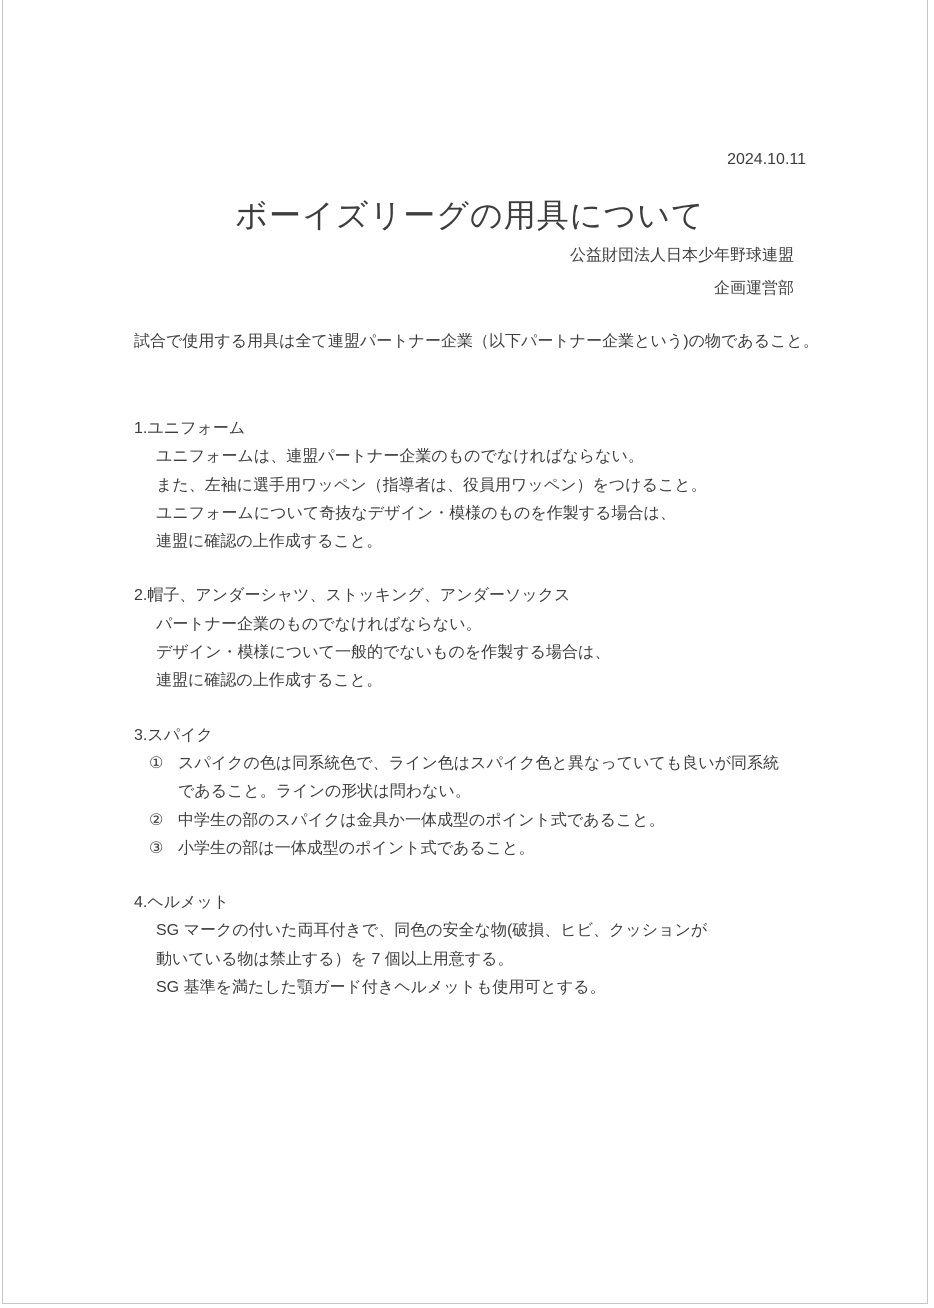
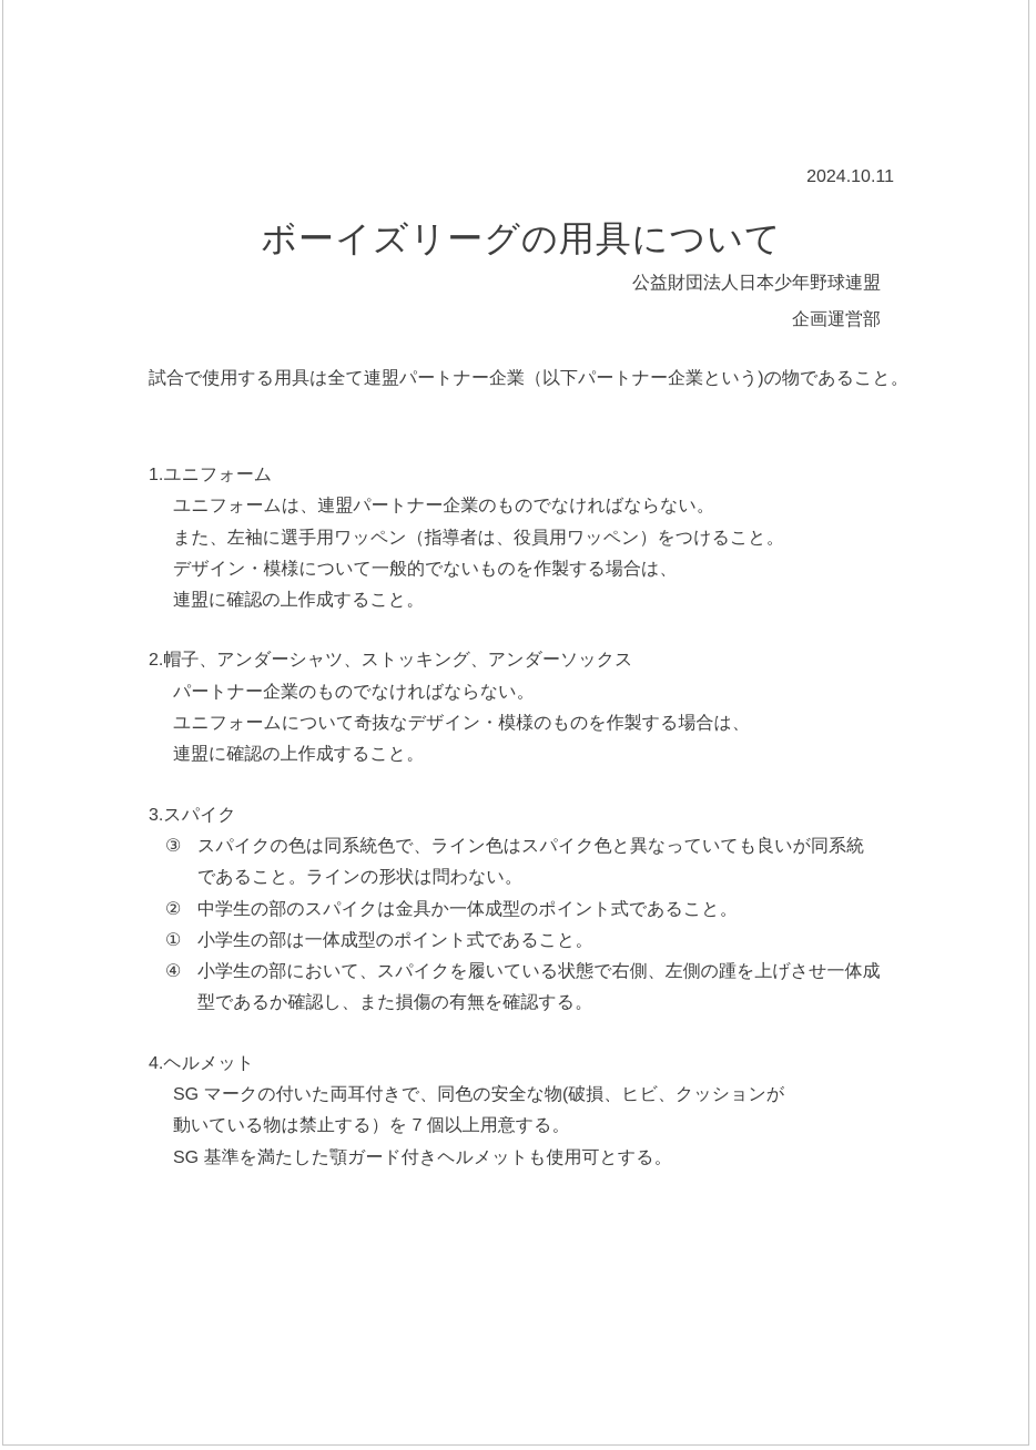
  2024.10.11
  ボーイズリーグの用具について
  公益財団法人日本少年野球連盟
  企画運営部
  試合で使用する用具は全て連盟パートナー企業（以下パートナー企業という)の物であること。
  1.ユニフォーム
  ユニフォームは、連盟パートナー企業のものでなければならない。
  また、左袖に選手用ワッペン（指導者は、役員用ワッペン）をつけること。
- ユニフォームについて奇抜なデザイン・模様のものを作製する場合は、
+ デザイン・模様について一般的でないものを作製する場合は、
  連盟に確認の上作成すること。
  2.帽子、アンダーシャツ、ストッキング、アンダーソックス
  パートナー企業のものでなければならない。
- デザイン・模様について一般的でないものを作製する場合は、
+ ユニフォームについて奇抜なデザイン・模様のものを作製する場合は、
  連盟に確認の上作成すること。
  3.スパイク
- ①
+ ③
  スパイクの色は同系統色で、ライン色はスパイク色と異なっていても良いが同系統
  であること。ラインの形状は問わない。
  ②
  中学生の部のスパイクは金具か一体成型のポイント式であること。
- ③
+ ①
  小学生の部は一体成型のポイント式であること。
+ ④
+ 小学生の部において、スパイクを履いている状態で右側、左側の踵を上げさせ一体成
+ 型であるか確認し、また損傷の有無を確認する。
  4.ヘルメット
  SG マークの付いた両耳付きで、同色の安全な物(破損、ヒビ、クッションが
  動いている物は禁止する）を 7 個以上用意する。
  SG 基準を満たした顎ガード付きヘルメットも使用可とする。
